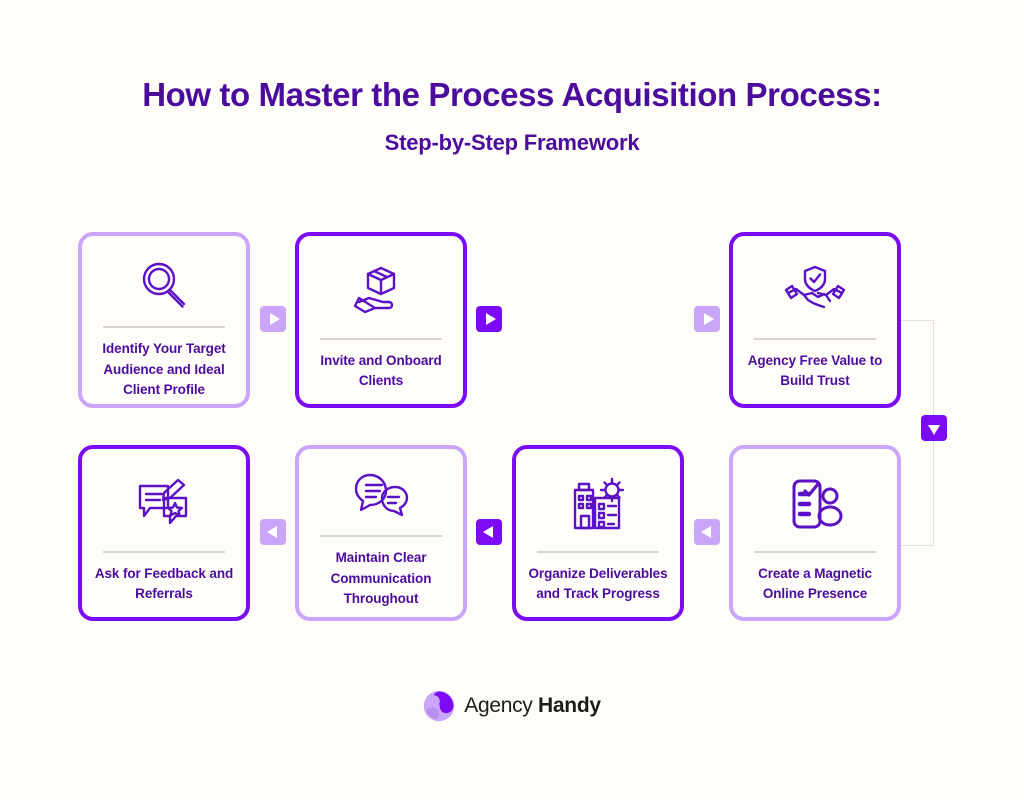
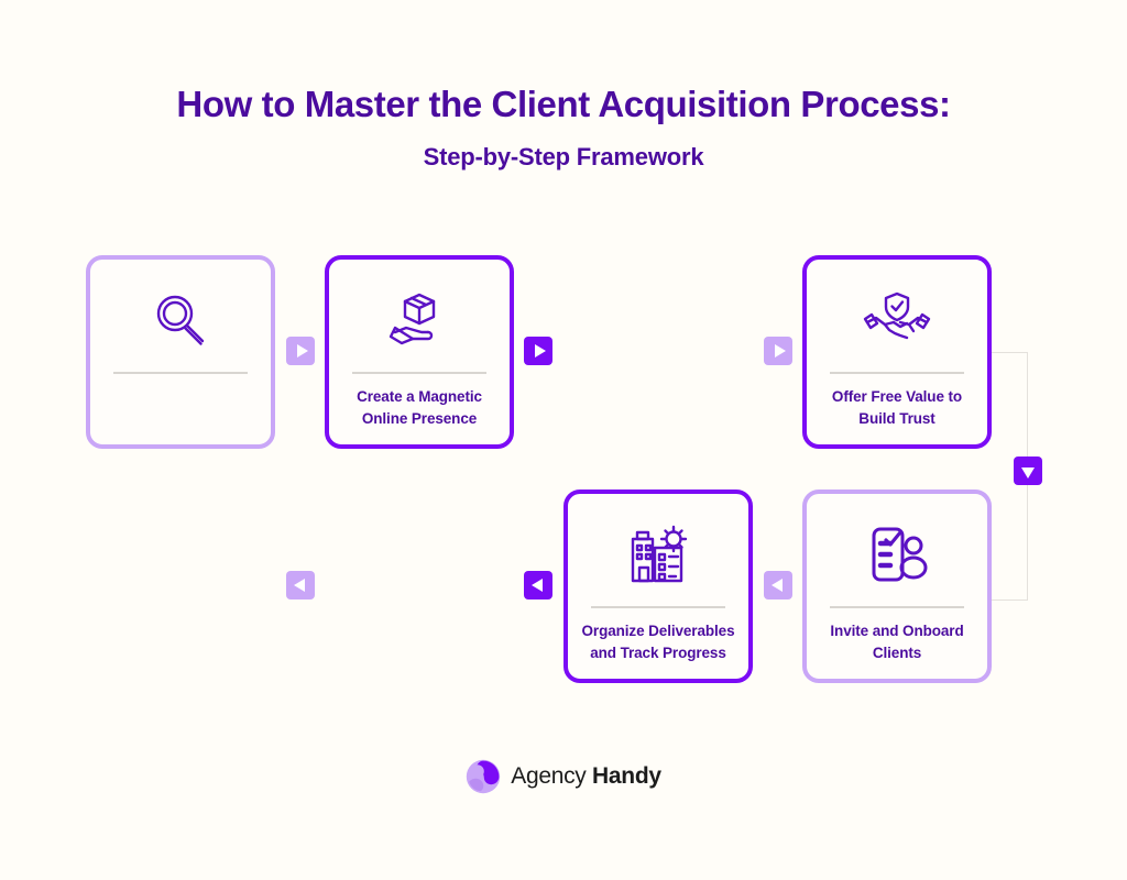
- How to Master the Process Acquisition Process:
+ How to Master the Client Acquisition Process:
  Step-by-Step Framework
- Identify Your Target Audience and Ideal Client Profile
- Invite and Onboard Clients
+ Create a Magnetic Online Presence
- Agency Free Value to Build Trust
+ Offer Free Value to Build Trust
- Ask for Feedback and Referrals
- Maintain Clear Communication Throughout
  Organize Deliverables and Track Progress
- Create a Magnetic Online Presence
+ Invite and Onboard Clients
  Agency Handy
